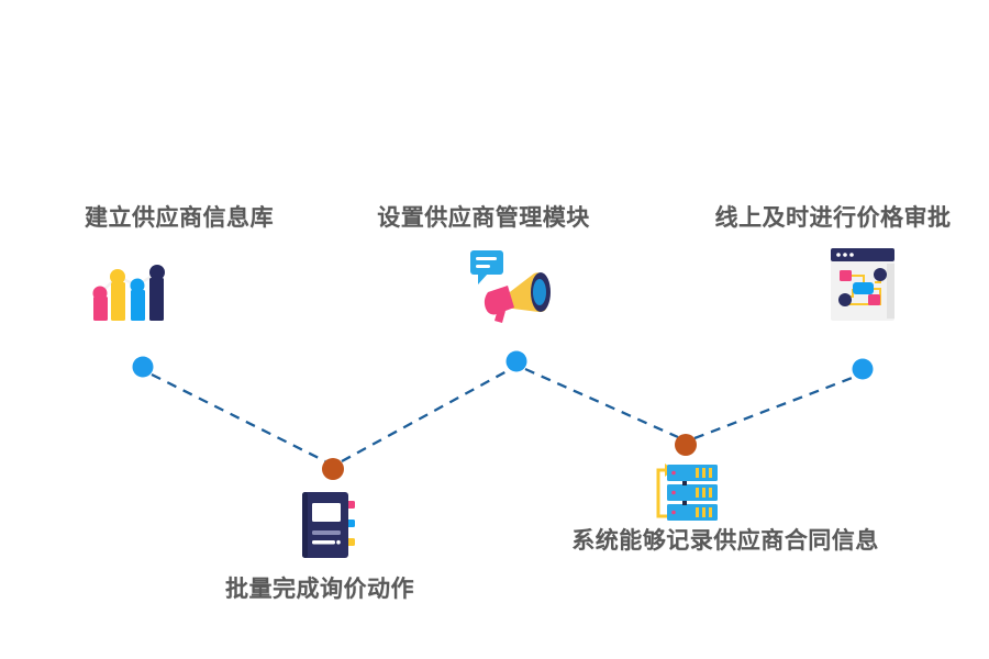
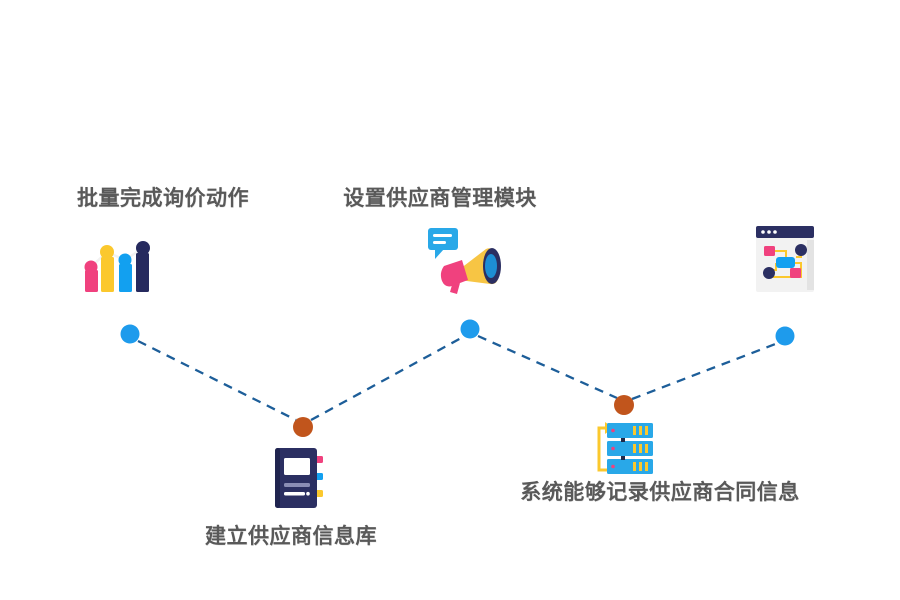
- 建立供应商信息库
+ 批量完成询价动作
  设置供应商管理模块
- 线上及时进行价格审批
- 批量完成询价动作
+ 建立供应商信息库
  系统能够记录供应商合同信息
